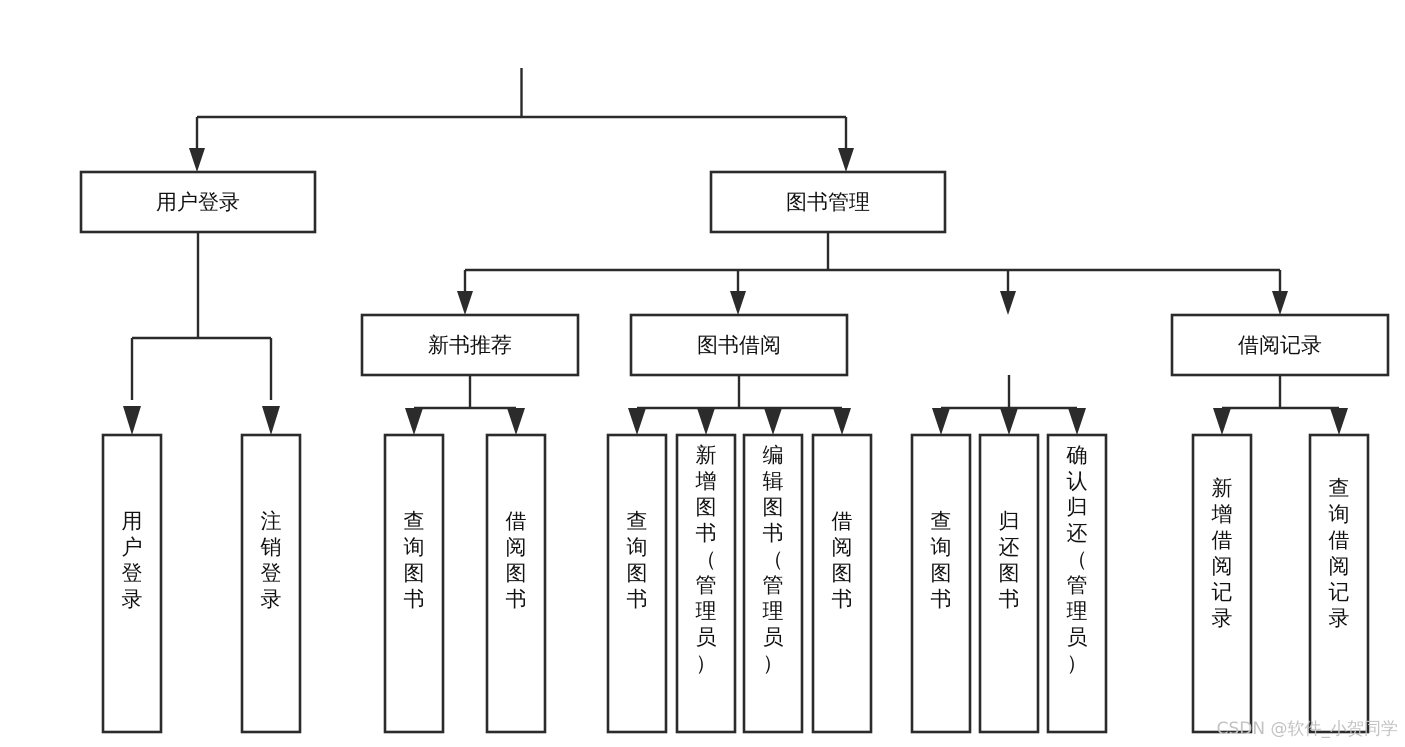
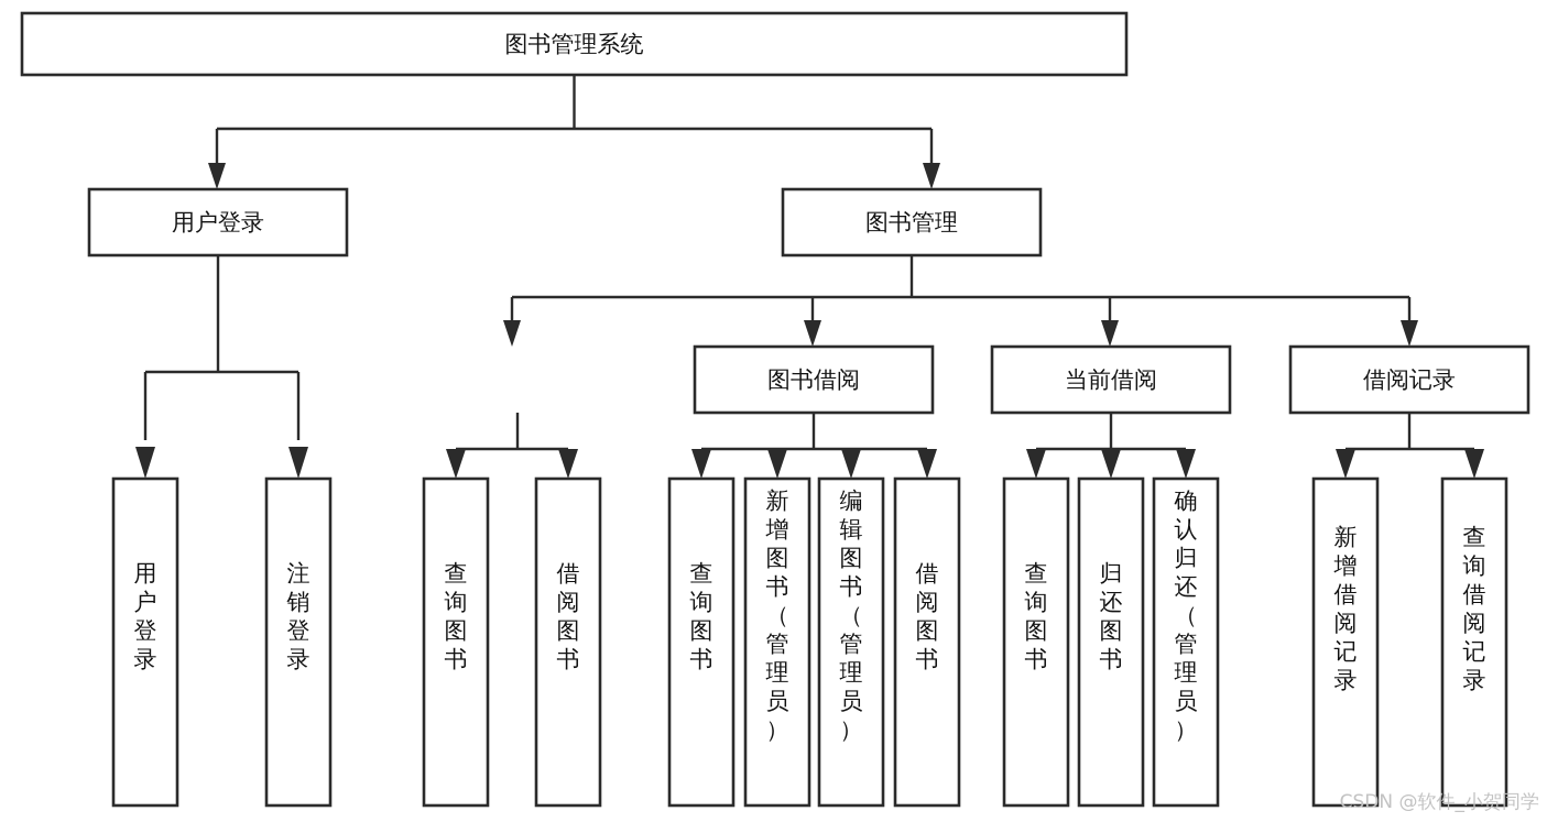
+ 图书管理系统
  用户登录
  图书管理
- 新书推荐
  图书借阅
+ 当前借阅
  借阅记录
  用户登录
  注销登录
  查询图书
  借阅图书
  查询图书
  新增图书（管理员）
  编辑图书（管理员）
  借阅图书
  查询图书
  归还图书
  确认归还（管理员）
  新增借阅记录
  查询借阅记录
  CSDN @软件_小贺同学
